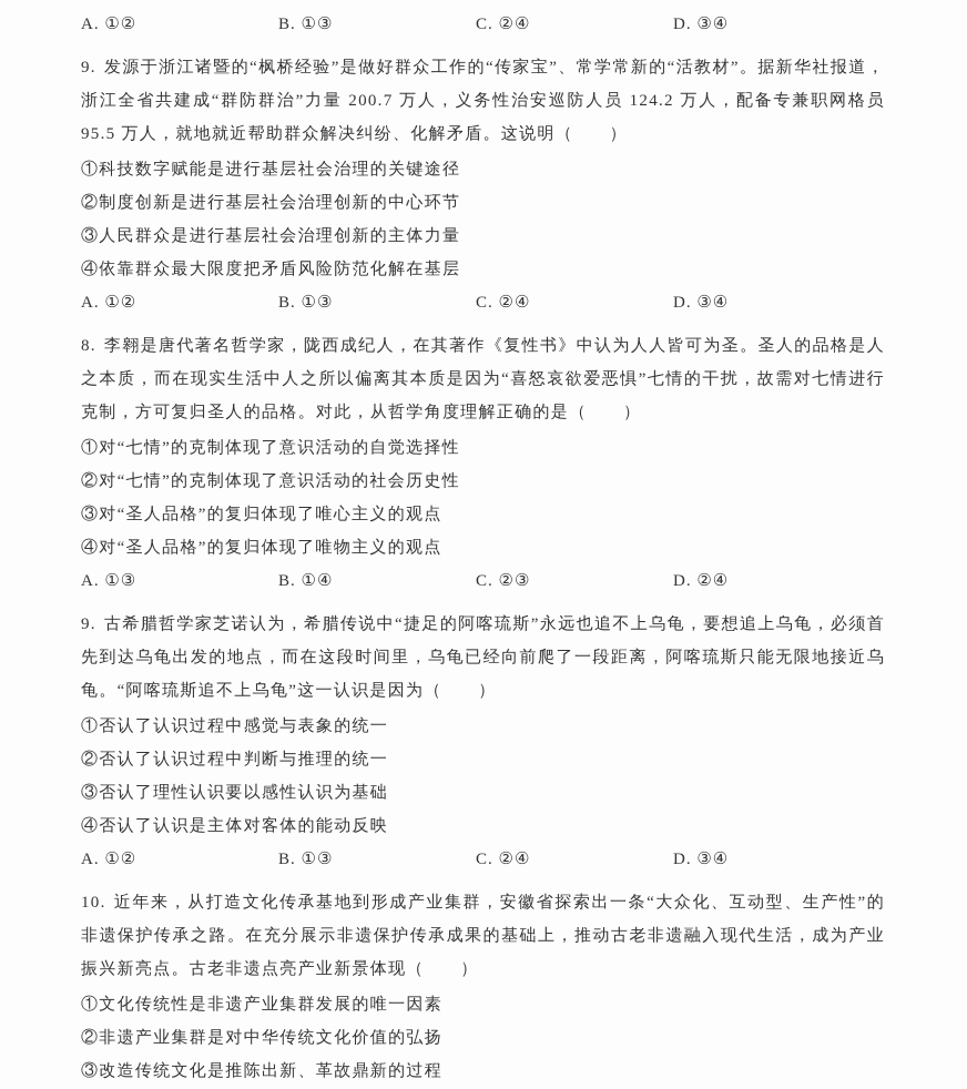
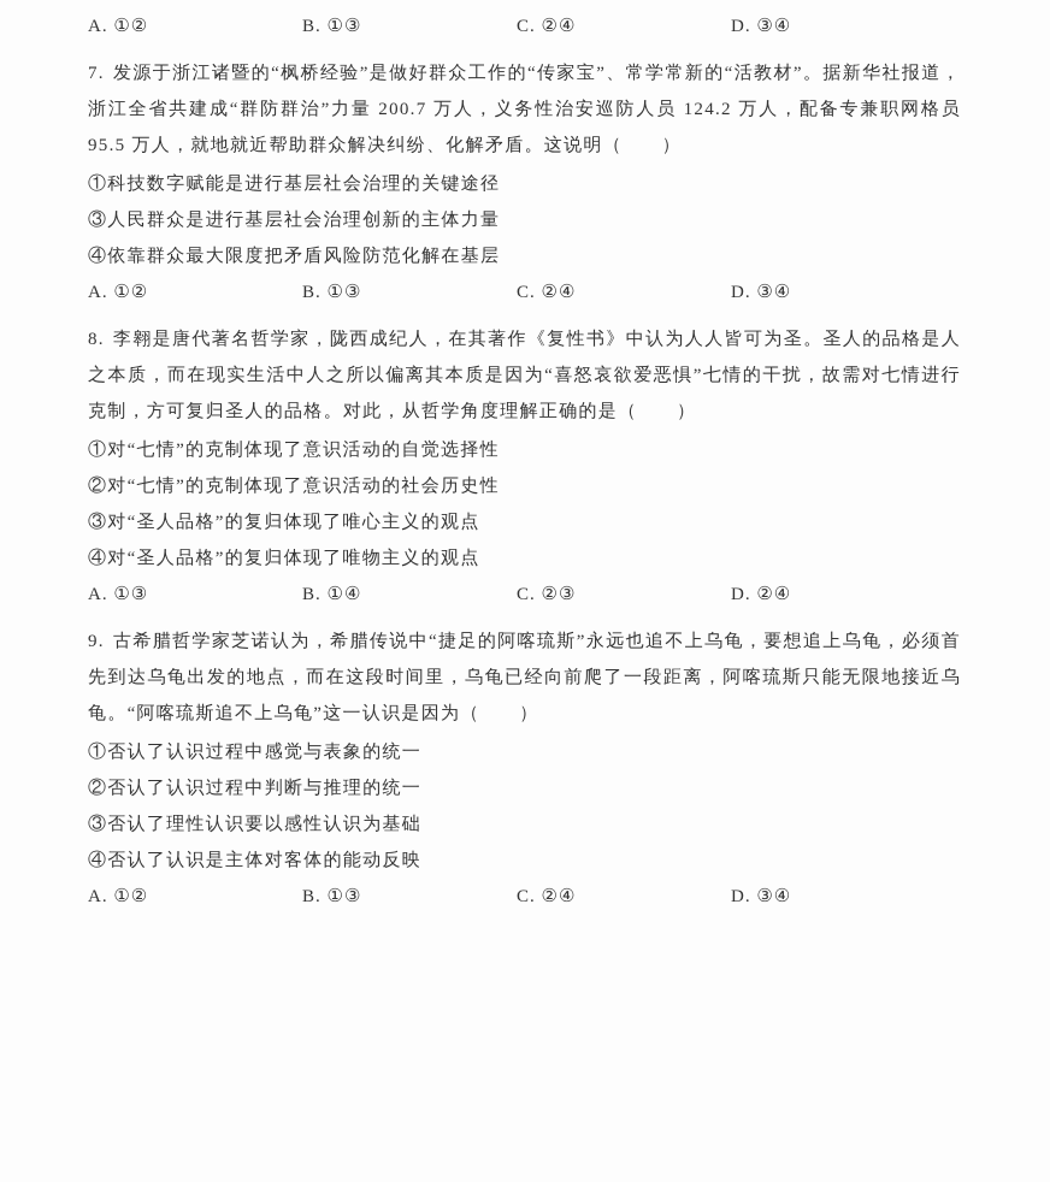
  A. ①②
  B. ①③
  C. ②④
  D. ③④
- 9. 发源于浙江诸暨的“枫桥经验”是做好群众工作的“传家宝”、常学常新的“活教材”。据新华社报道，浙江全省共建成“群防群治”力量 200.7 万人，义务性治安巡防人员 124.2 万人，配备专兼职网格员 95.5 万人，就地就近帮助群众解决纠纷、化解矛盾。这说明（ ）
+ 7. 发源于浙江诸暨的“枫桥经验”是做好群众工作的“传家宝”、常学常新的“活教材”。据新华社报道，浙江全省共建成“群防群治”力量 200.7 万人，义务性治安巡防人员 124.2 万人，配备专兼职网格员 95.5 万人，就地就近帮助群众解决纠纷、化解矛盾。这说明（ ）
  ①科技数字赋能是进行基层社会治理的关键途径
- ②制度创新是进行基层社会治理创新的中心环节
  ③人民群众是进行基层社会治理创新的主体力量
  ④依靠群众最大限度把矛盾风险防范化解在基层
  A. ①②
  B. ①③
  C. ②④
  D. ③④
  8. 李翱是唐代著名哲学家，陇西成纪人，在其著作《复性书》中认为人人皆可为圣。圣人的品格是人之本质，而在现实生活中人之所以偏离其本质是因为“喜怒哀欲爱恶惧”七情的干扰，故需对七情进行克制，方可复归圣人的品格。对此，从哲学角度理解正确的是（ ）
  ①对“七情”的克制体现了意识活动的自觉选择性
  ②对“七情”的克制体现了意识活动的社会历史性
  ③对“圣人品格”的复归体现了唯心主义的观点
  ④对“圣人品格”的复归体现了唯物主义的观点
  A. ①③
  B. ①④
  C. ②③
  D. ②④
  9. 古希腊哲学家芝诺认为，希腊传说中“捷足的阿喀琉斯”永远也追不上乌龟，要想追上乌龟，必须首先到达乌龟出发的地点，而在这段时间里，乌龟已经向前爬了一段距离，阿喀琉斯只能无限地接近乌龟。“阿喀琉斯追不上乌龟”这一认识是因为（ ）
  ①否认了认识过程中感觉与表象的统一
  ②否认了认识过程中判断与推理的统一
  ③否认了理性认识要以感性认识为基础
  ④否认了认识是主体对客体的能动反映
  A. ①②
  B. ①③
  C. ②④
  D. ③④
- 10. 近年来，从打造文化传承基地到形成产业集群，安徽省探索出一条“大众化、互动型、生产性”的非遗保护传承之路。在充分展示非遗保护传承成果的基础上，推动古老非遗融入现代生活，成为产业振兴新亮点。古老非遗点亮产业新景体现（ ）
- ①文化传统性是非遗产业集群发展的唯一因素
- ②非遗产业集群是对中华传统文化价值的弘扬
- ③改造传统文化是推陈出新、革故鼎新的过程
